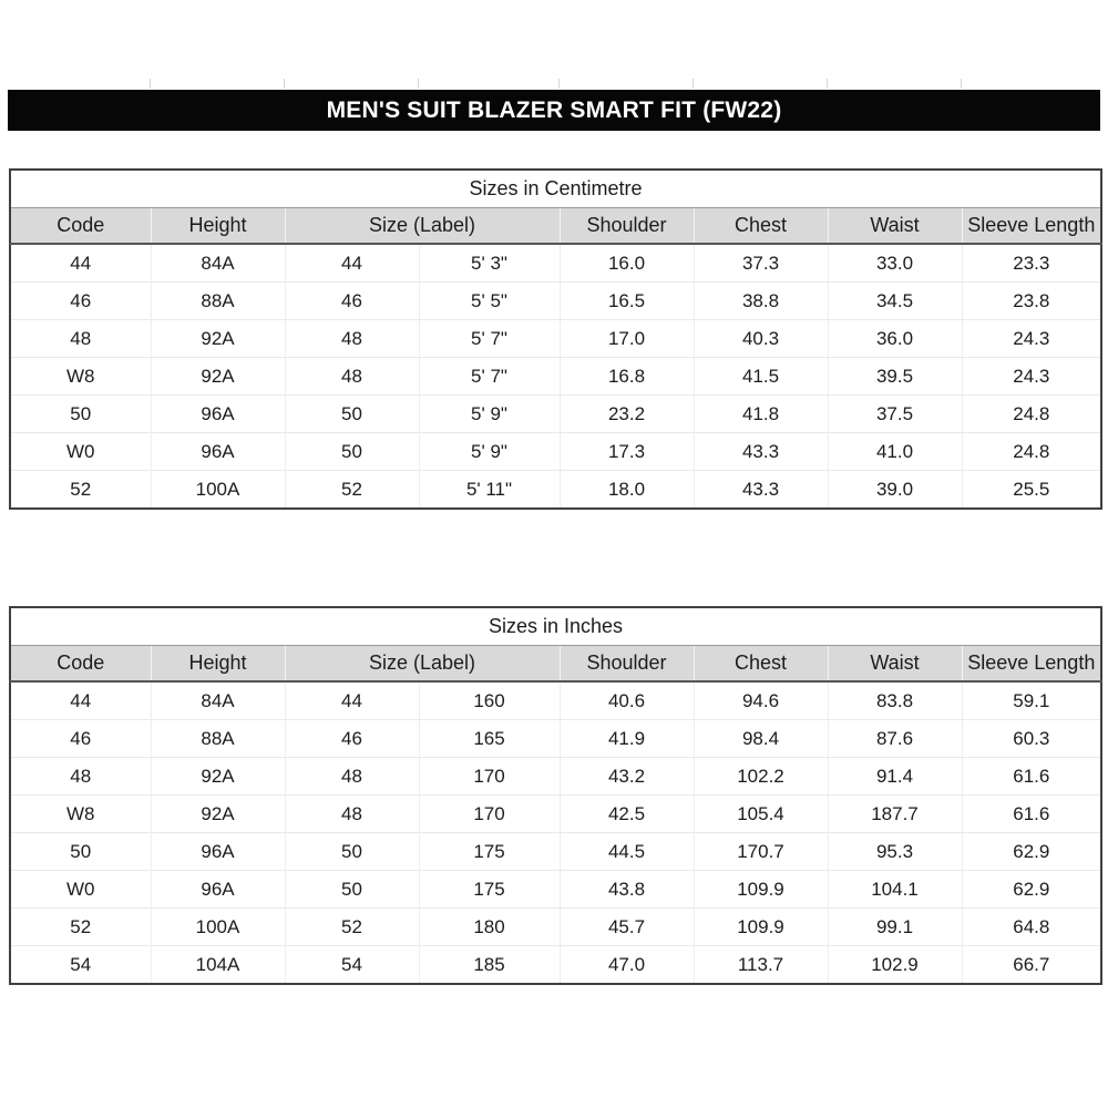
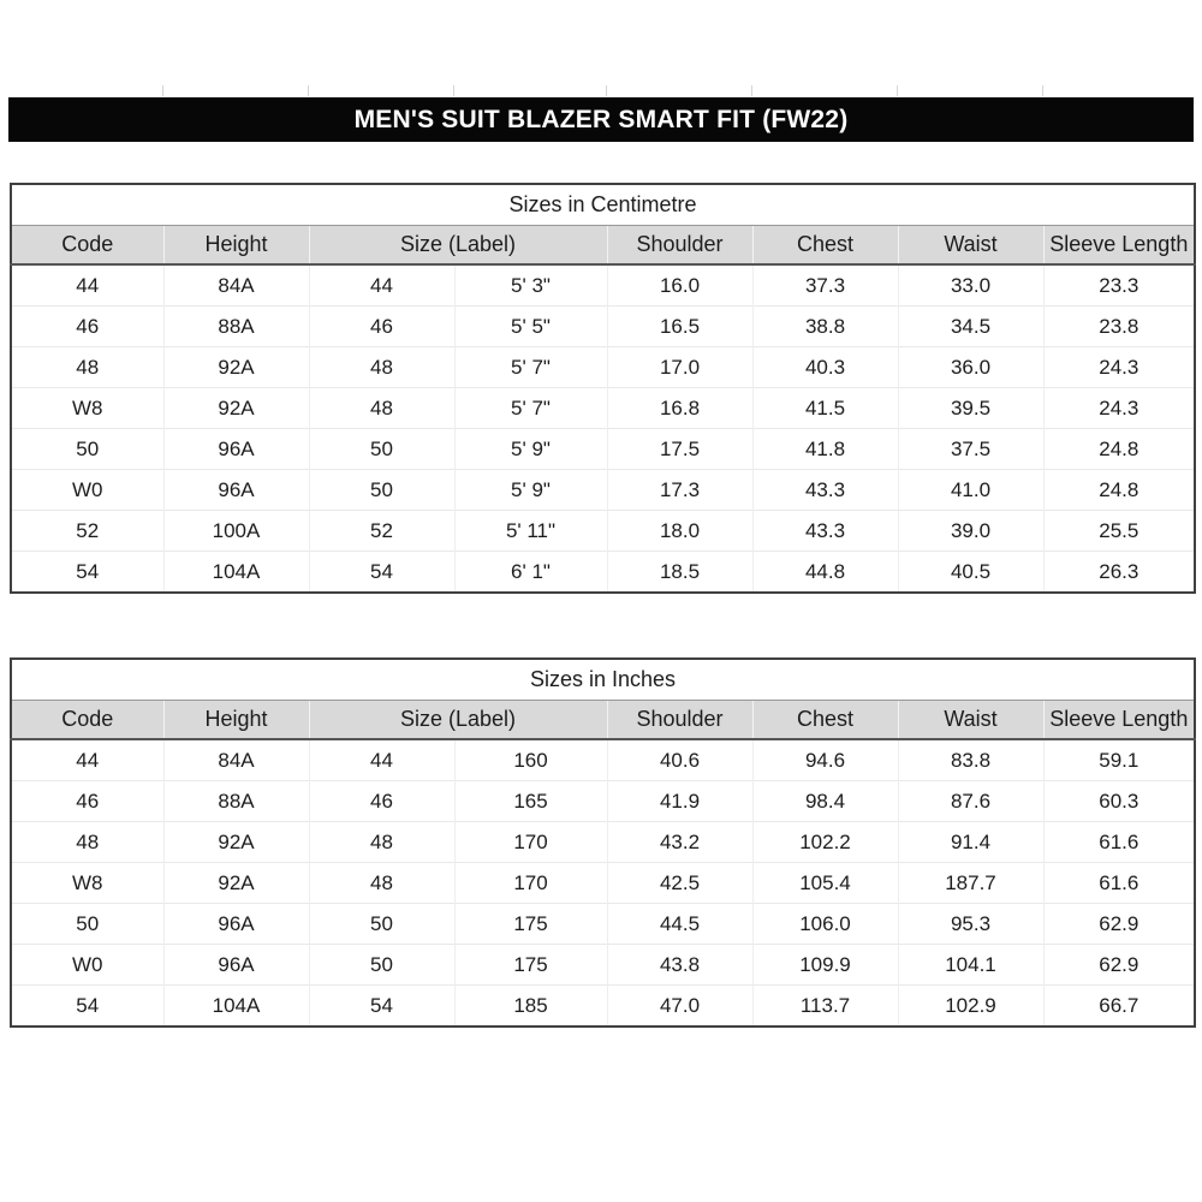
  MEN'S SUIT BLAZER SMART FIT (FW22)
  Sizes in Centimetre
  Code	Height	Size (Label)	Shoulder	Chest	Waist	Sleeve Length
  44	84A	44	5' 3"	16.0	37.3	33.0	23.3
  46	88A	46	5' 5"	16.5	38.8	34.5	23.8
  48	92A	48	5' 7"	17.0	40.3	36.0	24.3
  W8	92A	48	5' 7"	16.8	41.5	39.5	24.3
- 50	96A	50	5' 9"	23.2	41.8	37.5	24.8
+ 50	96A	50	5' 9"	17.5	41.8	37.5	24.8
  W0	96A	50	5' 9"	17.3	43.3	41.0	24.8
  52	100A	52	5' 11"	18.0	43.3	39.0	25.5
+ 54	104A	54	6' 1"	18.5	44.8	40.5	26.3
  Sizes in Inches
  Code	Height	Size (Label)	Shoulder	Chest	Waist	Sleeve Length
  44	84A	44	160	40.6	94.6	83.8	59.1
  46	88A	46	165	41.9	98.4	87.6	60.3
  48	92A	48	170	43.2	102.2	91.4	61.6
  W8	92A	48	170	42.5	105.4	187.7	61.6
- 50	96A	50	175	44.5	170.7	95.3	62.9
+ 50	96A	50	175	44.5	106.0	95.3	62.9
  W0	96A	50	175	43.8	109.9	104.1	62.9
- 52	100A	52	180	45.7	109.9	99.1	64.8
  54	104A	54	185	47.0	113.7	102.9	66.7
